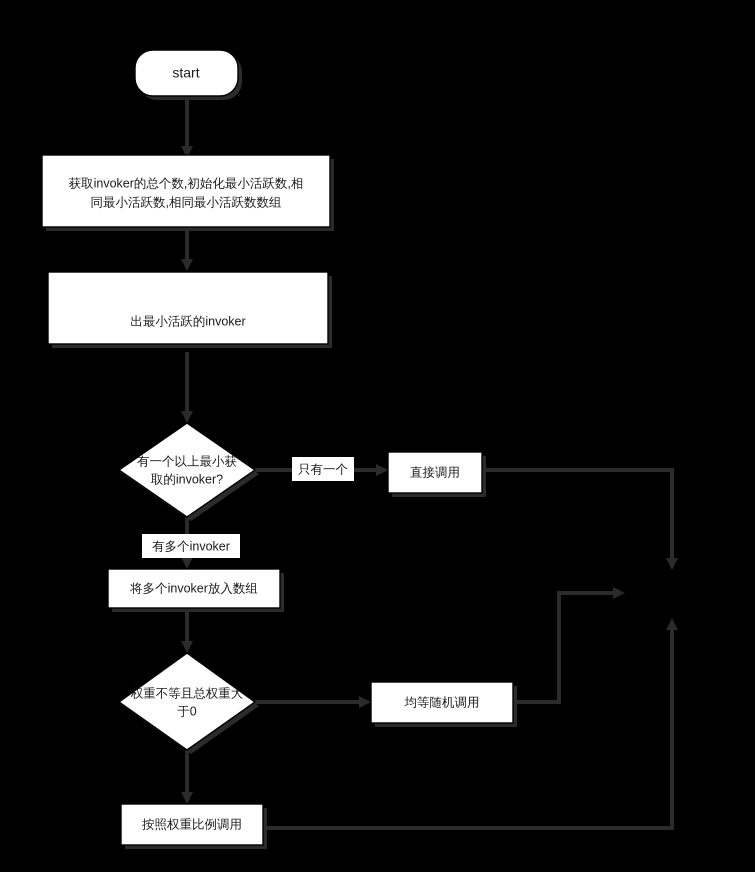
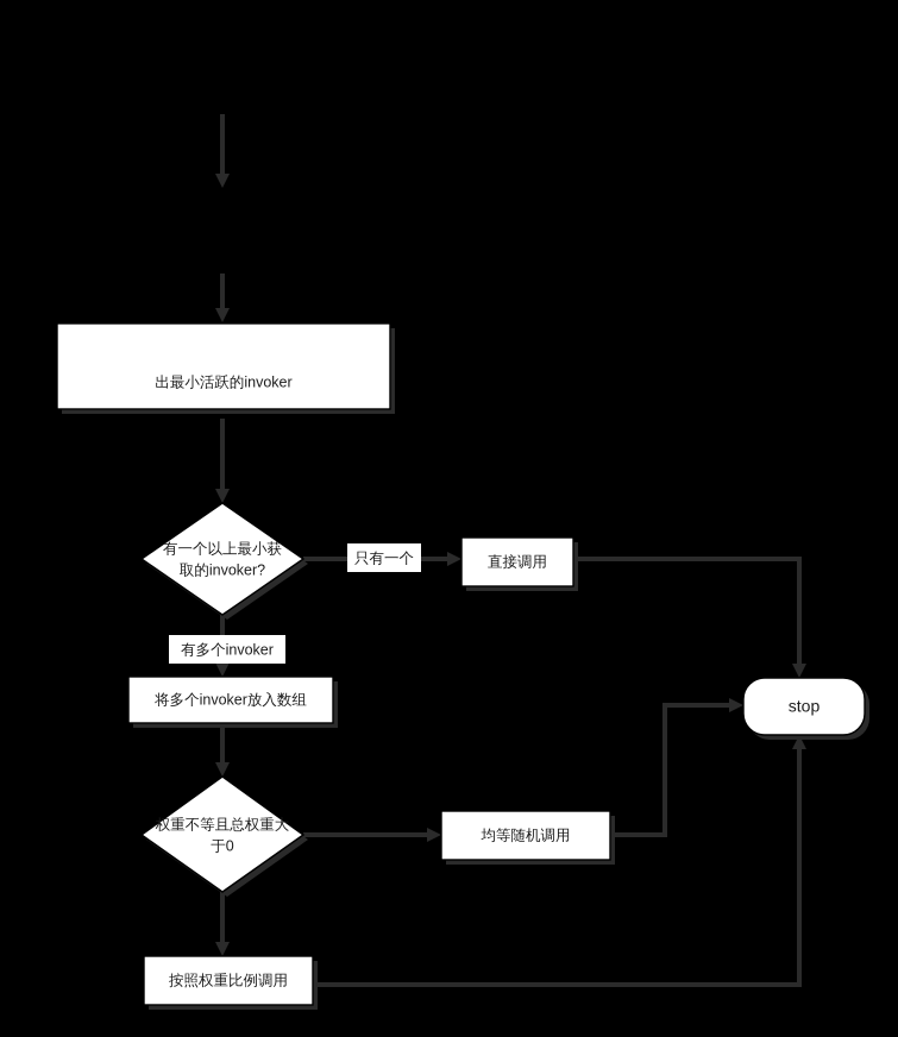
- start
- 获取invoker的总个数,初始化最小活跃数,相
- 同最小活跃数,相同最小活跃数数组
  出最小活跃的invoker
  有一个以上最小获
  取的invoker?
  只有一个
  直接调用
  有多个invoker
  将多个invoker放入数组
  权重不等且总权重大
  于0
  均等随机调用
  按照权重比例调用
+ stop
